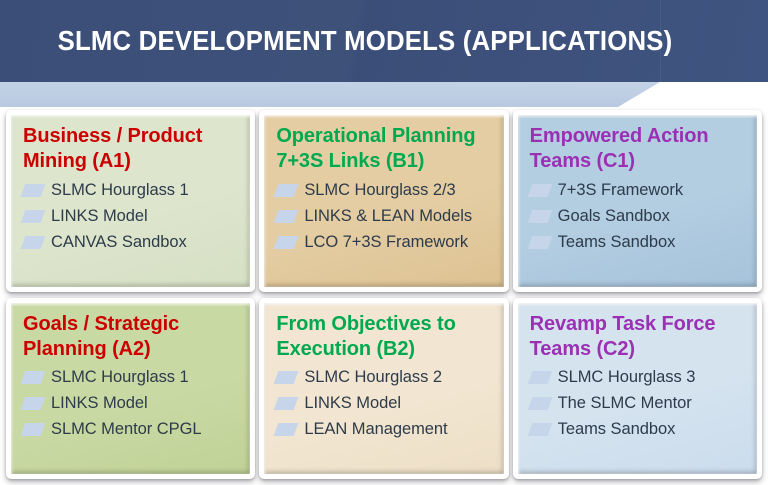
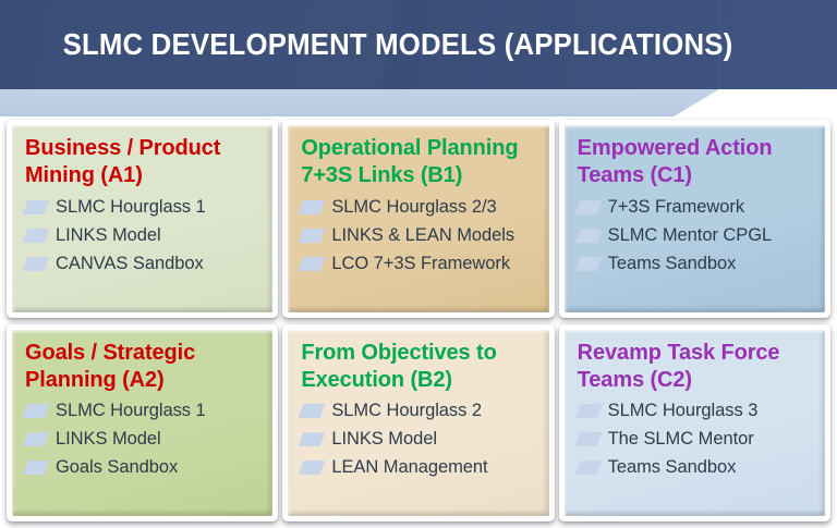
  SLMC DEVELOPMENT MODELS (APPLICATIONS)
  Business / Product
  Mining (A1)
  SLMC Hourglass 1
  LINKS Model
  CANVAS Sandbox
  Operational Planning
  7+3S Links (B1)
  SLMC Hourglass 2/3
  LINKS & LEAN Models
  LCO 7+3S Framework
  Empowered Action
  Teams (C1)
  7+3S Framework
- Goals Sandbox
+ SLMC Mentor CPGL
  Teams Sandbox
  Goals / Strategic
  Planning (A2)
  SLMC Hourglass 1
  LINKS Model
- SLMC Mentor CPGL
+ Goals Sandbox
  From Objectives to
  Execution (B2)
  SLMC Hourglass 2
  LINKS Model
  LEAN Management
  Revamp Task Force
  Teams (C2)
  SLMC Hourglass 3
  The SLMC Mentor
  Teams Sandbox
